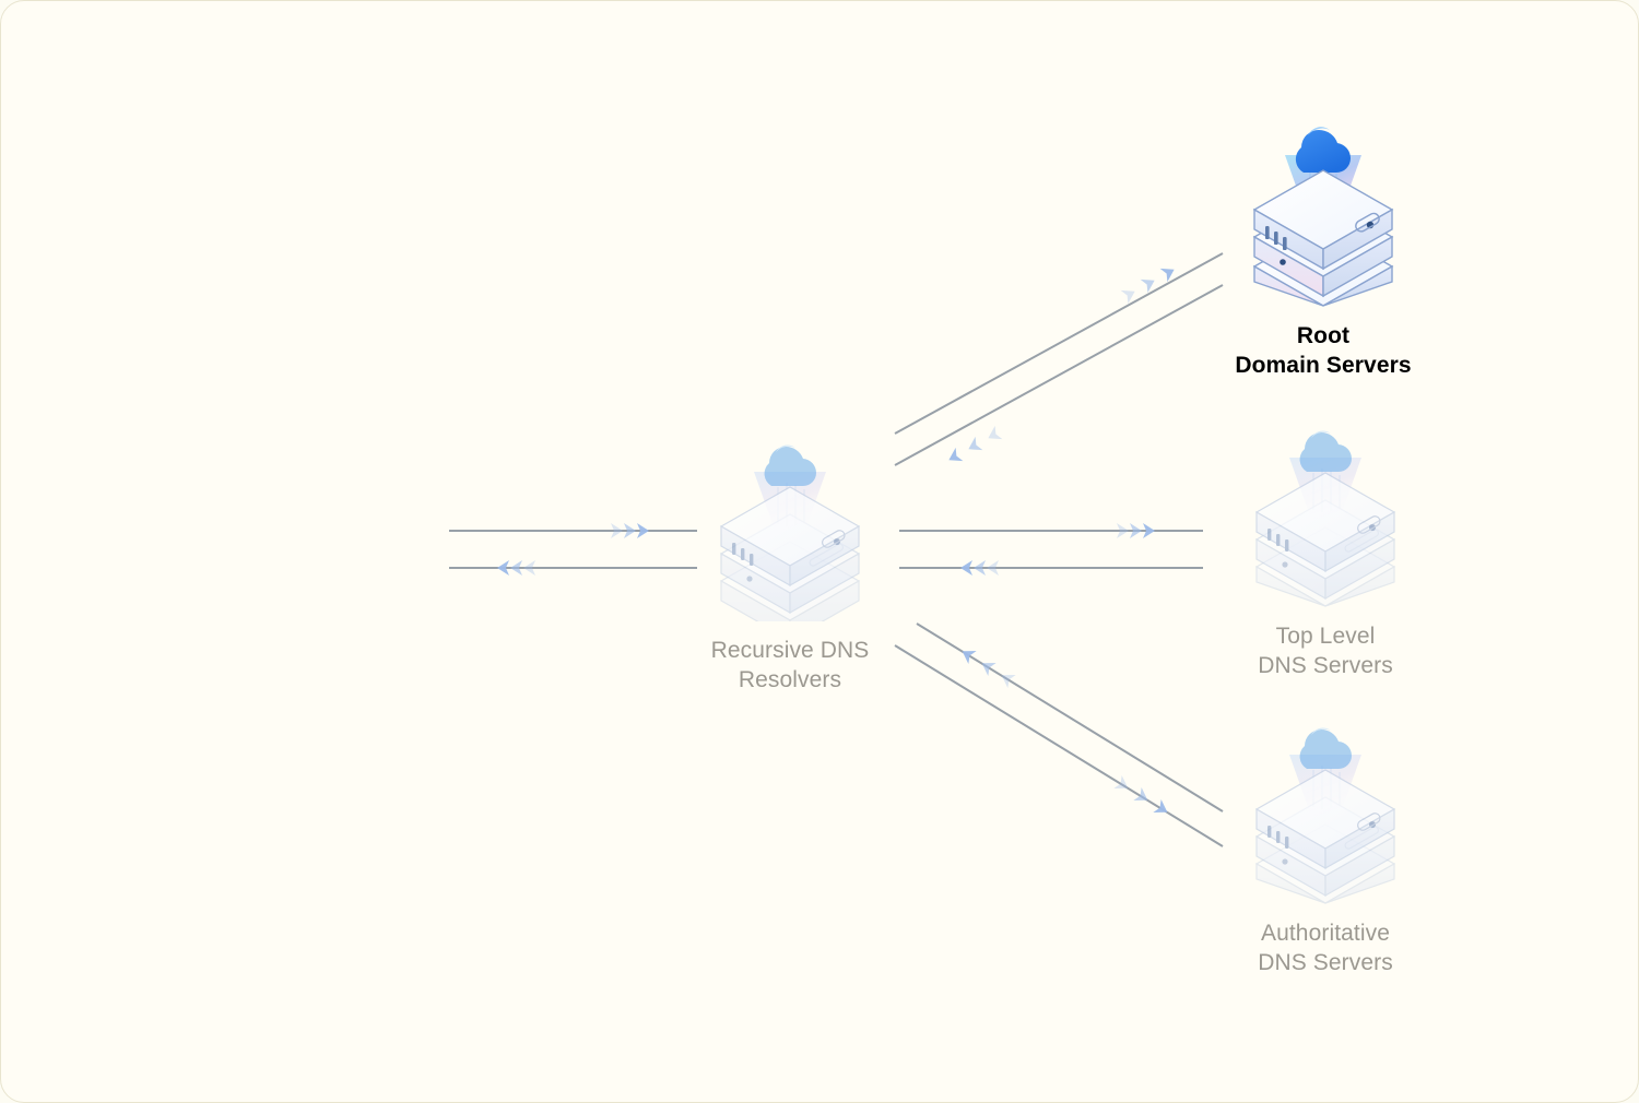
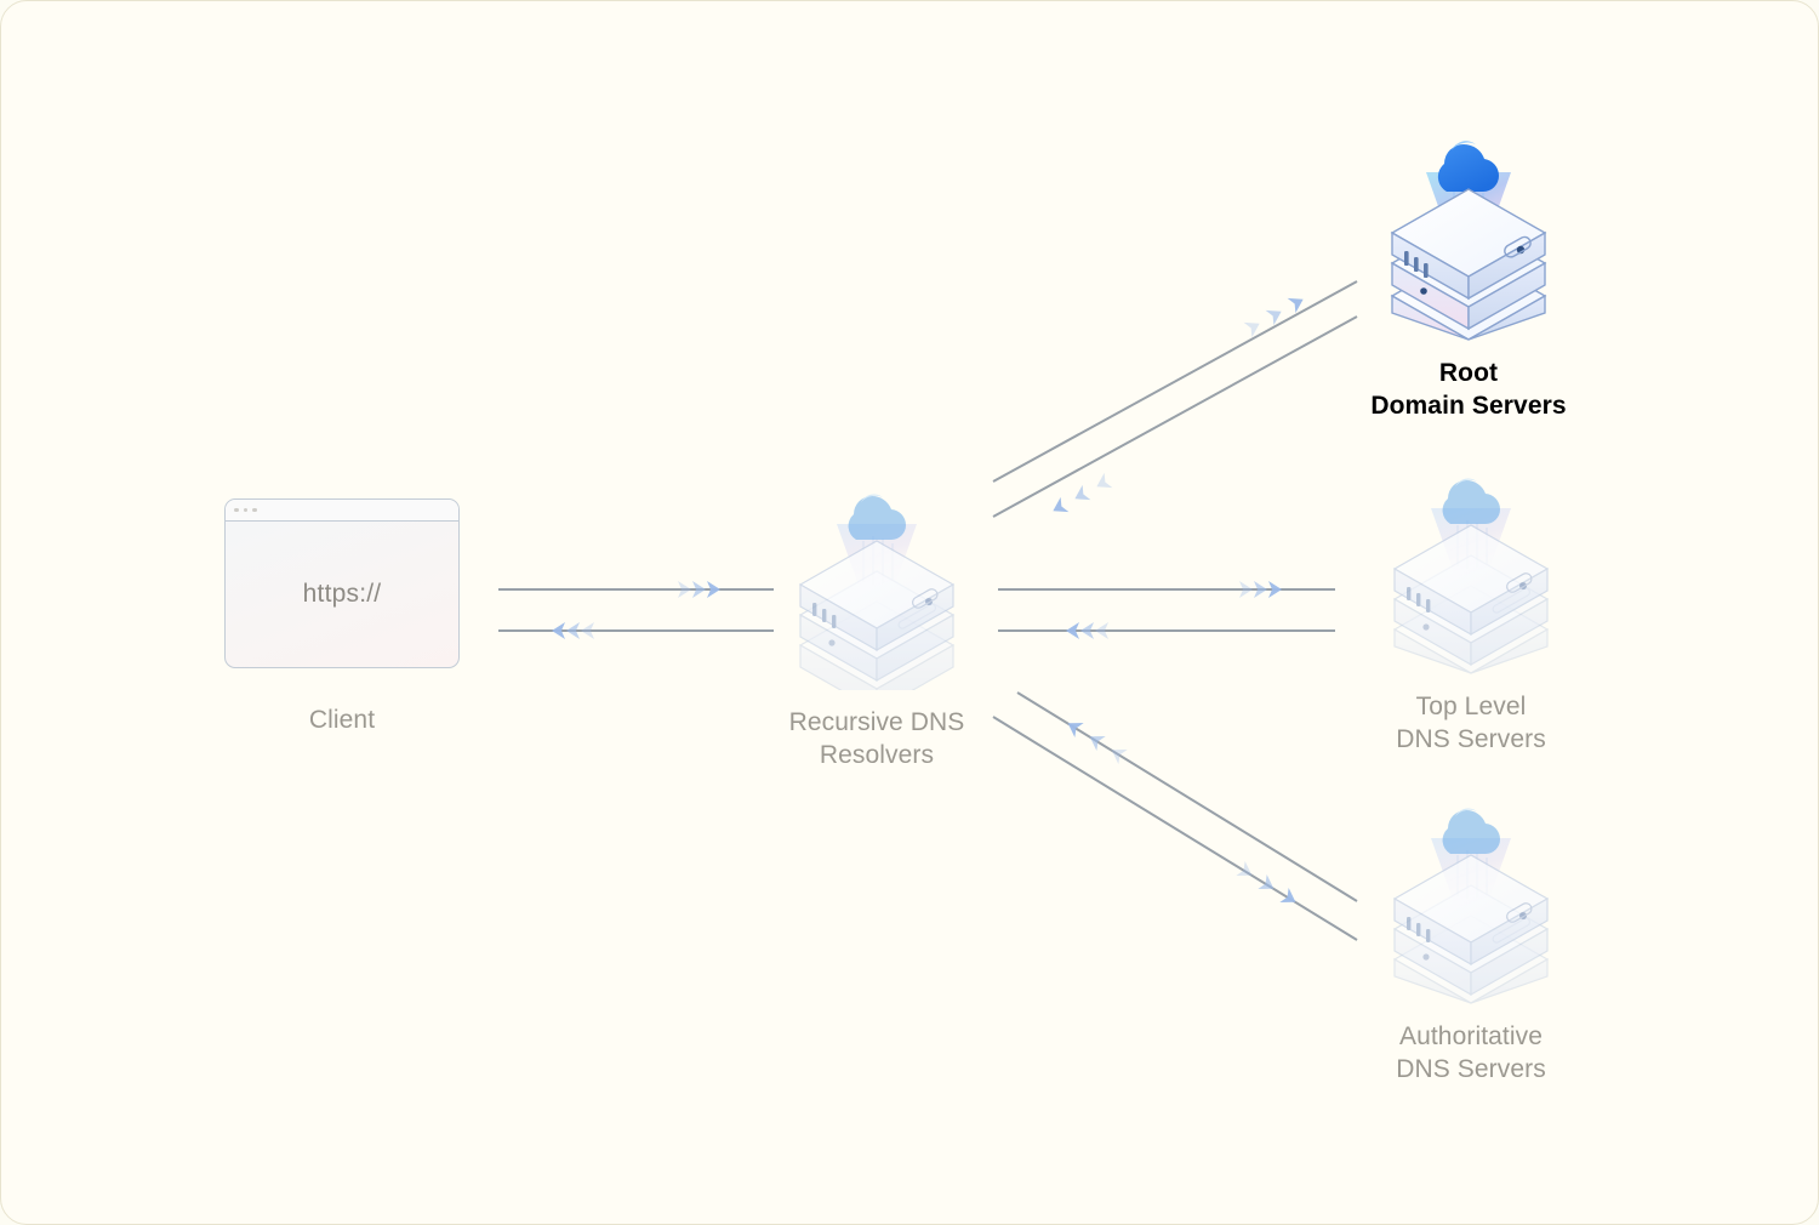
+ https://
+ Client
  Recursive DNS
  Resolvers
  Root
  Domain Servers
  Top Level
  DNS Servers
  Authoritative
  DNS Servers
